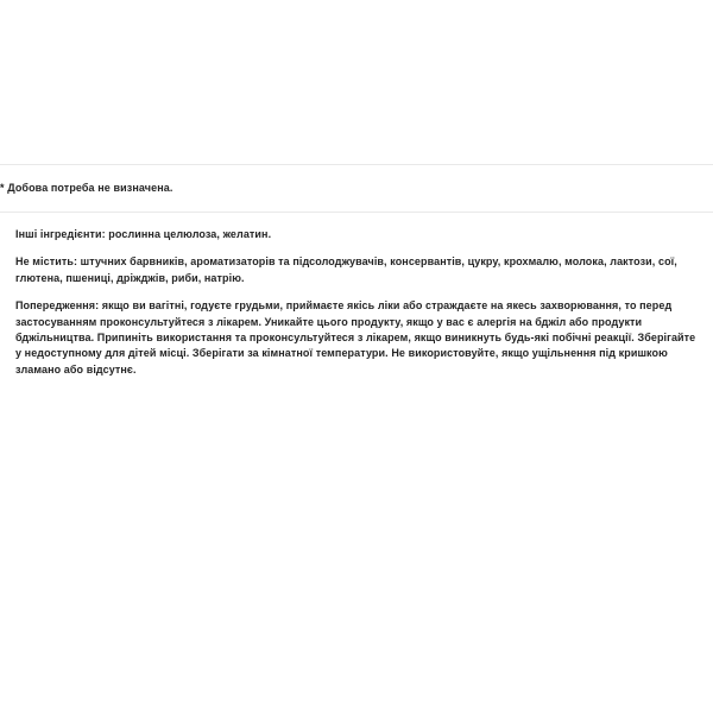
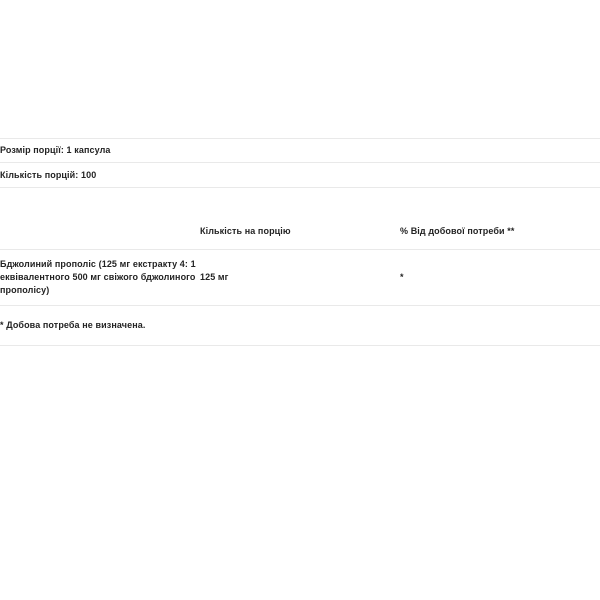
+ Розмір порції: 1 капсула
+ Кількість порцій: 100
+ 	Кількість на порцію	% Від добової потреби **
+ Бджолиний прополіс (125 мг екстракту 4: 1 еквівалентного 500 мг свіжого бджолиного прополісу)	125 мг	*
  * Добова потреба не визначена.
- Інші інгредієнти: рослинна целюлоза, желатин.
- Не містить: штучних барвників, ароматизаторів та підсолоджувачів, консервантів, цукру, крохмалю, молока, лактози, сої, глютена, пшениці, дріжджів, риби, натрію.
- Попередження: якщо ви вагітні, годуєте грудьми, приймаєте якісь ліки або страждаєте на якесь захворювання, то перед застосуванням проконсультуйтеся з лікарем. Уникайте цього продукту, якщо у вас є алергія на бджіл або продукти бджільництва. Припиніть використання та проконсультуйтеся з лікарем, якщо виникнуть будь-які побічні реакції. Зберігайте у недоступному для дітей місці. Зберігати за кімнатної температури. Не використовуйте, якщо ущільнення під кришкою зламано або відсутнє.
